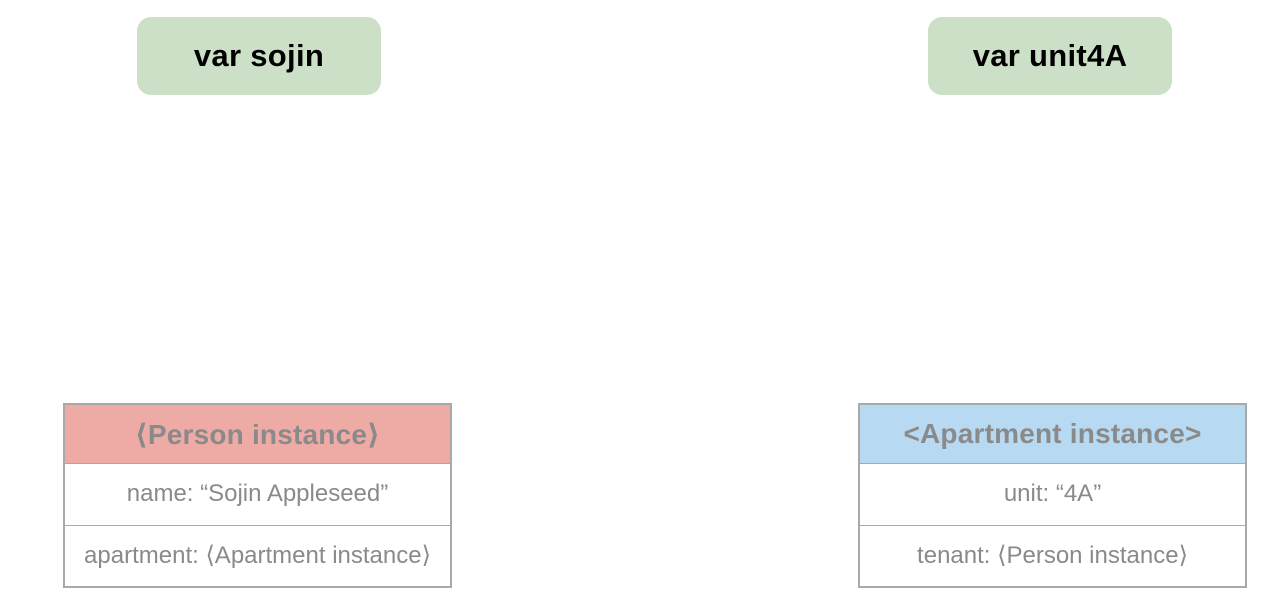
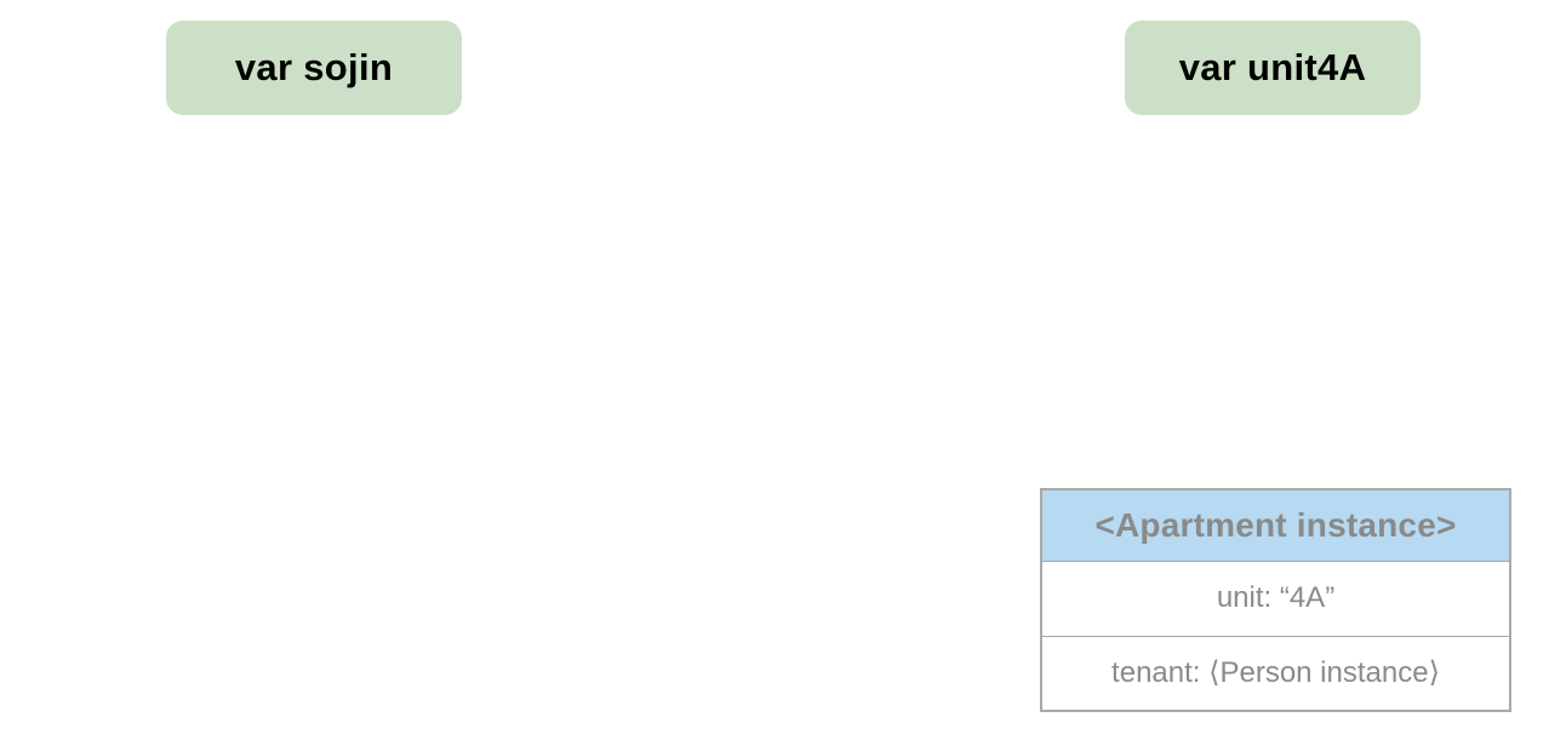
  var sojin
  var unit4A
- ⟨Person instance⟩
- name: “Sojin Appleseed”
- apartment: ⟨Apartment instance⟩
  <Apartment instance>
  unit: “4A”
  tenant: ⟨Person instance⟩
